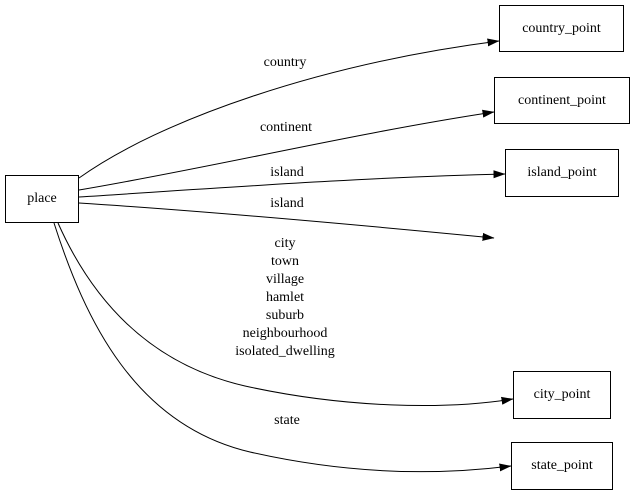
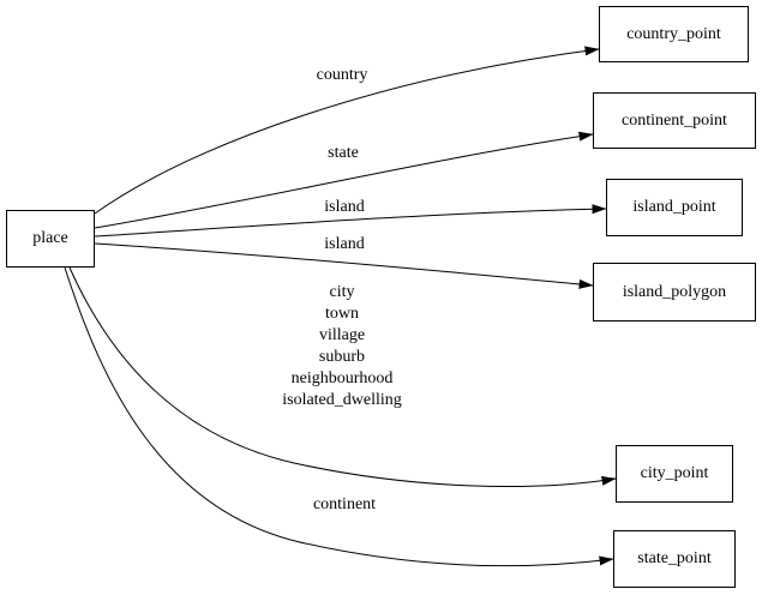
  place
  country_point
  continent_point
  island_point
+ island_polygon
  city_point
  state_point
  country
- continent
+ state
  island
  island
  city
  town
  village
- hamlet
  suburb
  neighbourhood
  isolated_dwelling
- state
+ continent
